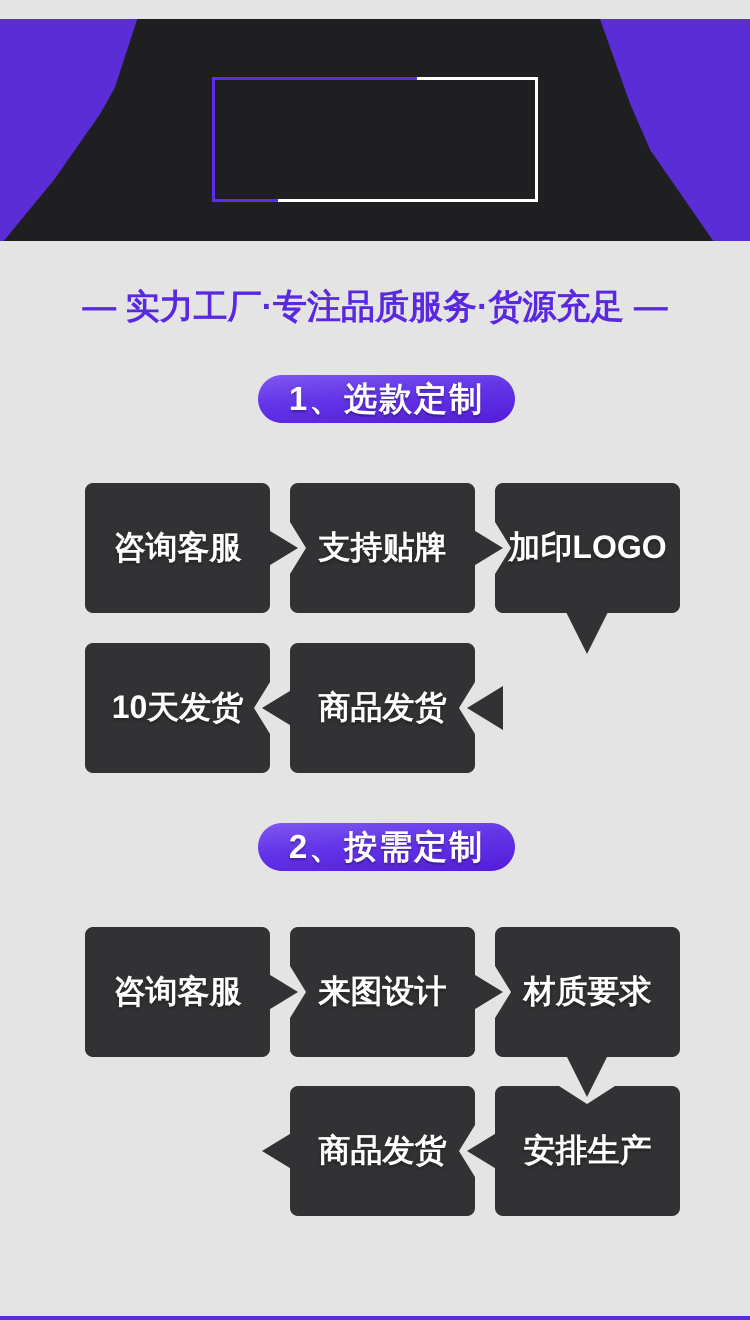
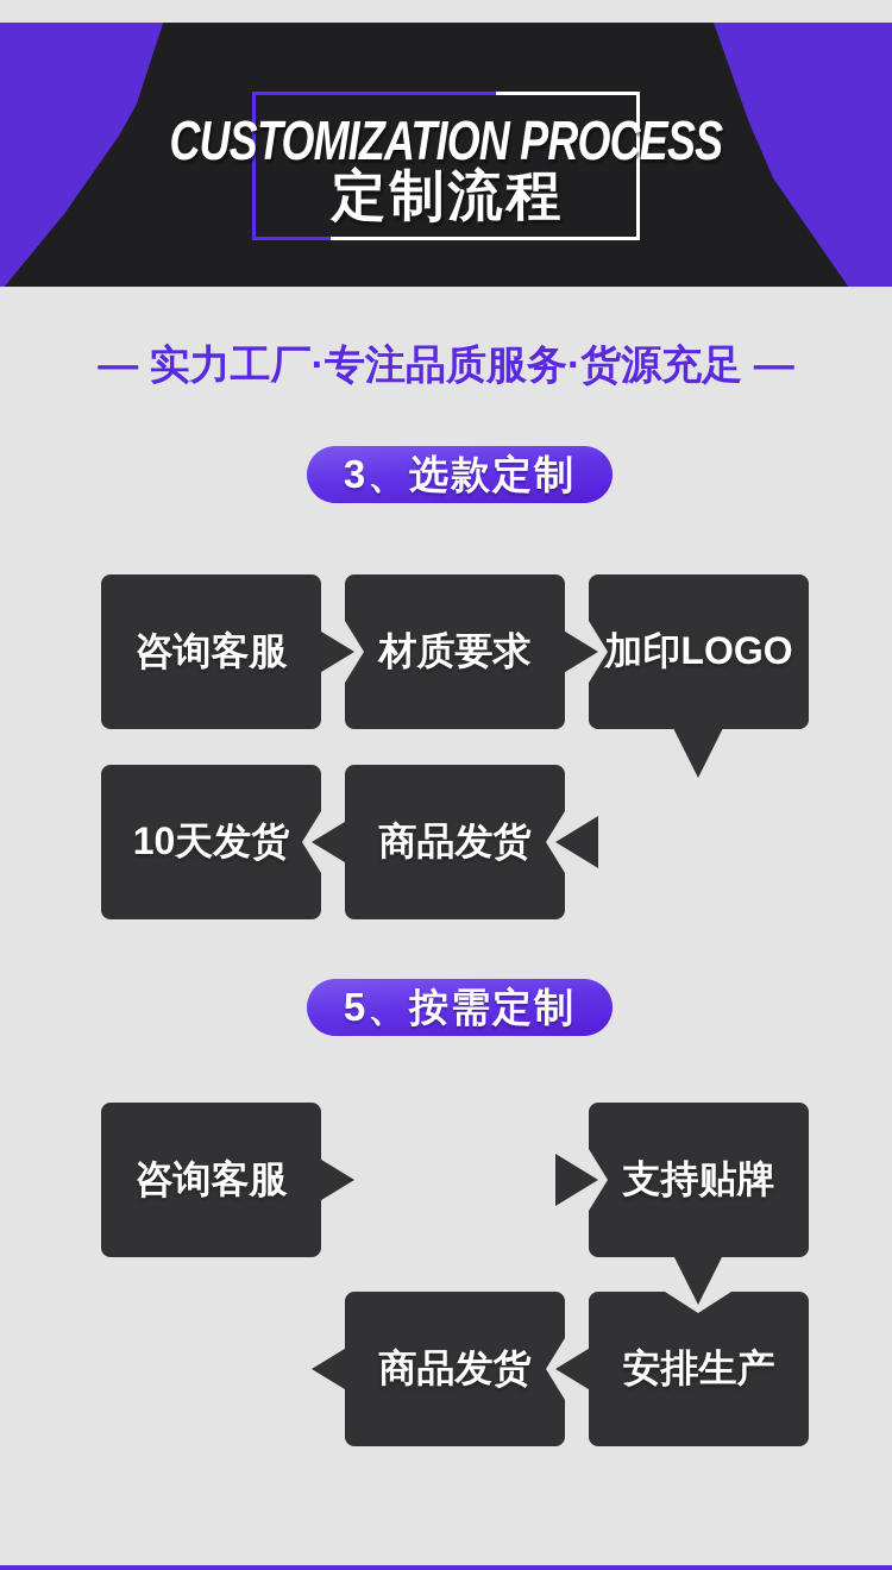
+ CUSTOMIZATION PROCESS
+ 定制流程
  — 实力工厂·专注品质服务·货源充足 —
- 1、选款定制
+ 3、选款定制
  咨询客服
- 支持贴牌
+ 材质要求
  加印LOGO
  10天发货
  商品发货
- 2、按需定制
+ 5、按需定制
  咨询客服
- 来图设计
- 材质要求
+ 支持贴牌
  商品发货
  安排生产
